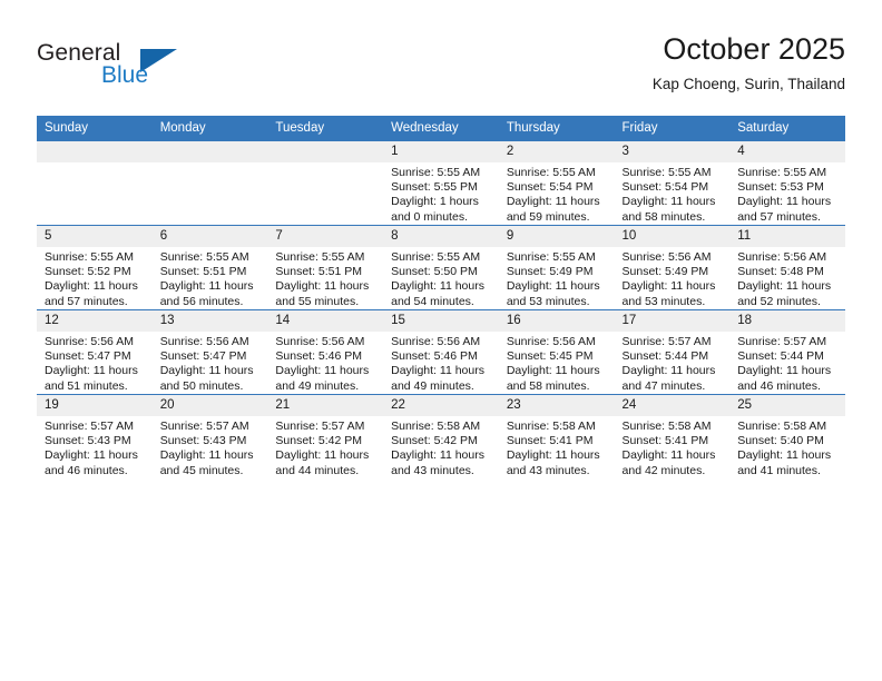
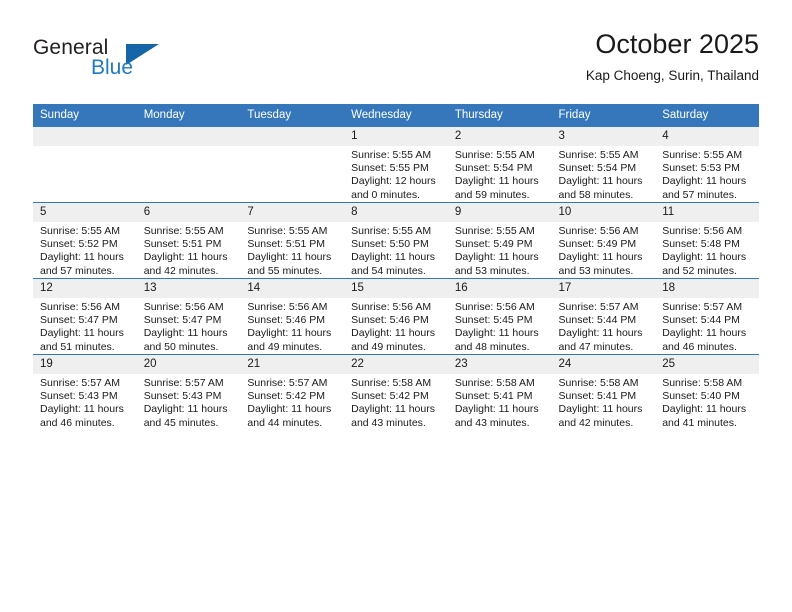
  General
  Blue
  October 2025
  Kap Choeng, Surin, Thailand
  Sunday	Monday	Tuesday	Wednesday	Thursday	Friday	Saturday
- 			1Sunrise: 5:55 AMSunset: 5:55 PMDaylight: 1 hoursand 0 minutes.	2Sunrise: 5:55 AMSunset: 5:54 PMDaylight: 11 hoursand 59 minutes.	3Sunrise: 5:55 AMSunset: 5:54 PMDaylight: 11 hoursand 58 minutes.	4Sunrise: 5:55 AMSunset: 5:53 PMDaylight: 11 hoursand 57 minutes.
+ 			1Sunrise: 5:55 AMSunset: 5:55 PMDaylight: 12 hoursand 0 minutes.	2Sunrise: 5:55 AMSunset: 5:54 PMDaylight: 11 hoursand 59 minutes.	3Sunrise: 5:55 AMSunset: 5:54 PMDaylight: 11 hoursand 58 minutes.	4Sunrise: 5:55 AMSunset: 5:53 PMDaylight: 11 hoursand 57 minutes.
- 5Sunrise: 5:55 AMSunset: 5:52 PMDaylight: 11 hoursand 57 minutes.	6Sunrise: 5:55 AMSunset: 5:51 PMDaylight: 11 hoursand 56 minutes.	7Sunrise: 5:55 AMSunset: 5:51 PMDaylight: 11 hoursand 55 minutes.	8Sunrise: 5:55 AMSunset: 5:50 PMDaylight: 11 hoursand 54 minutes.	9Sunrise: 5:55 AMSunset: 5:49 PMDaylight: 11 hoursand 53 minutes.	10Sunrise: 5:56 AMSunset: 5:49 PMDaylight: 11 hoursand 53 minutes.	11Sunrise: 5:56 AMSunset: 5:48 PMDaylight: 11 hoursand 52 minutes.
+ 5Sunrise: 5:55 AMSunset: 5:52 PMDaylight: 11 hoursand 57 minutes.	6Sunrise: 5:55 AMSunset: 5:51 PMDaylight: 11 hoursand 42 minutes.	7Sunrise: 5:55 AMSunset: 5:51 PMDaylight: 11 hoursand 55 minutes.	8Sunrise: 5:55 AMSunset: 5:50 PMDaylight: 11 hoursand 54 minutes.	9Sunrise: 5:55 AMSunset: 5:49 PMDaylight: 11 hoursand 53 minutes.	10Sunrise: 5:56 AMSunset: 5:49 PMDaylight: 11 hoursand 53 minutes.	11Sunrise: 5:56 AMSunset: 5:48 PMDaylight: 11 hoursand 52 minutes.
- 12Sunrise: 5:56 AMSunset: 5:47 PMDaylight: 11 hoursand 51 minutes.	13Sunrise: 5:56 AMSunset: 5:47 PMDaylight: 11 hoursand 50 minutes.	14Sunrise: 5:56 AMSunset: 5:46 PMDaylight: 11 hoursand 49 minutes.	15Sunrise: 5:56 AMSunset: 5:46 PMDaylight: 11 hoursand 49 minutes.	16Sunrise: 5:56 AMSunset: 5:45 PMDaylight: 11 hoursand 58 minutes.	17Sunrise: 5:57 AMSunset: 5:44 PMDaylight: 11 hoursand 47 minutes.	18Sunrise: 5:57 AMSunset: 5:44 PMDaylight: 11 hoursand 46 minutes.
+ 12Sunrise: 5:56 AMSunset: 5:47 PMDaylight: 11 hoursand 51 minutes.	13Sunrise: 5:56 AMSunset: 5:47 PMDaylight: 11 hoursand 50 minutes.	14Sunrise: 5:56 AMSunset: 5:46 PMDaylight: 11 hoursand 49 minutes.	15Sunrise: 5:56 AMSunset: 5:46 PMDaylight: 11 hoursand 49 minutes.	16Sunrise: 5:56 AMSunset: 5:45 PMDaylight: 11 hoursand 48 minutes.	17Sunrise: 5:57 AMSunset: 5:44 PMDaylight: 11 hoursand 47 minutes.	18Sunrise: 5:57 AMSunset: 5:44 PMDaylight: 11 hoursand 46 minutes.
  19Sunrise: 5:57 AMSunset: 5:43 PMDaylight: 11 hoursand 46 minutes.	20Sunrise: 5:57 AMSunset: 5:43 PMDaylight: 11 hoursand 45 minutes.	21Sunrise: 5:57 AMSunset: 5:42 PMDaylight: 11 hoursand 44 minutes.	22Sunrise: 5:58 AMSunset: 5:42 PMDaylight: 11 hoursand 43 minutes.	23Sunrise: 5:58 AMSunset: 5:41 PMDaylight: 11 hoursand 43 minutes.	24Sunrise: 5:58 AMSunset: 5:41 PMDaylight: 11 hoursand 42 minutes.	25Sunrise: 5:58 AMSunset: 5:40 PMDaylight: 11 hoursand 41 minutes.
